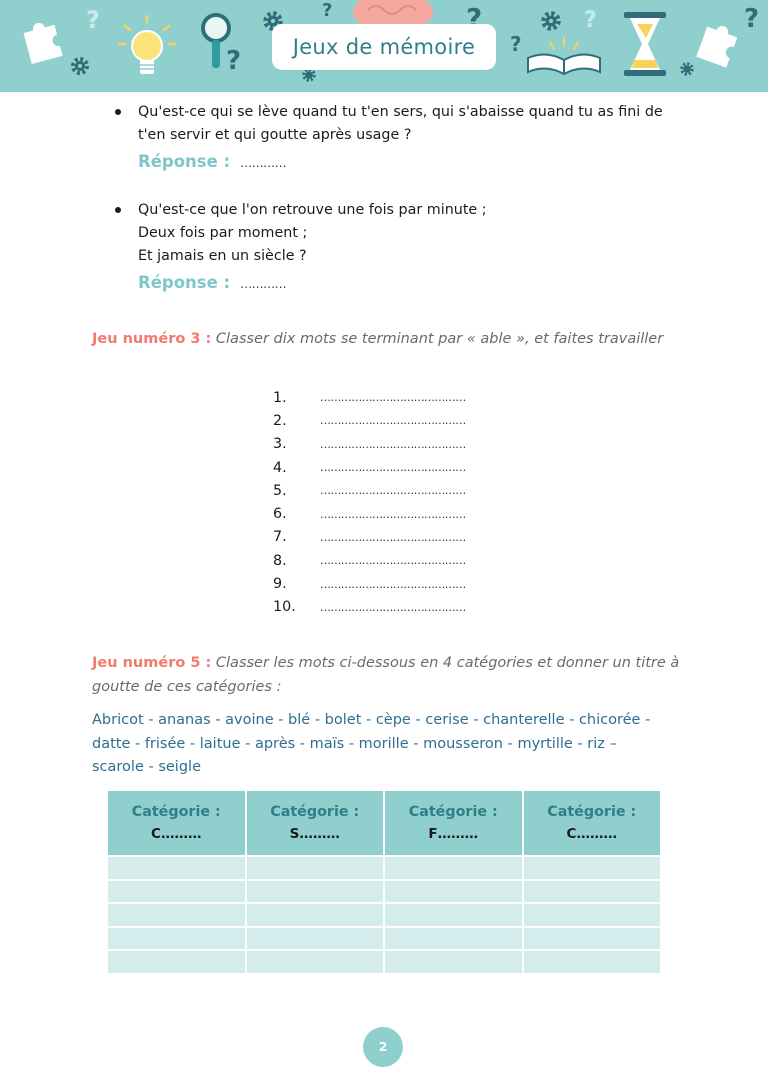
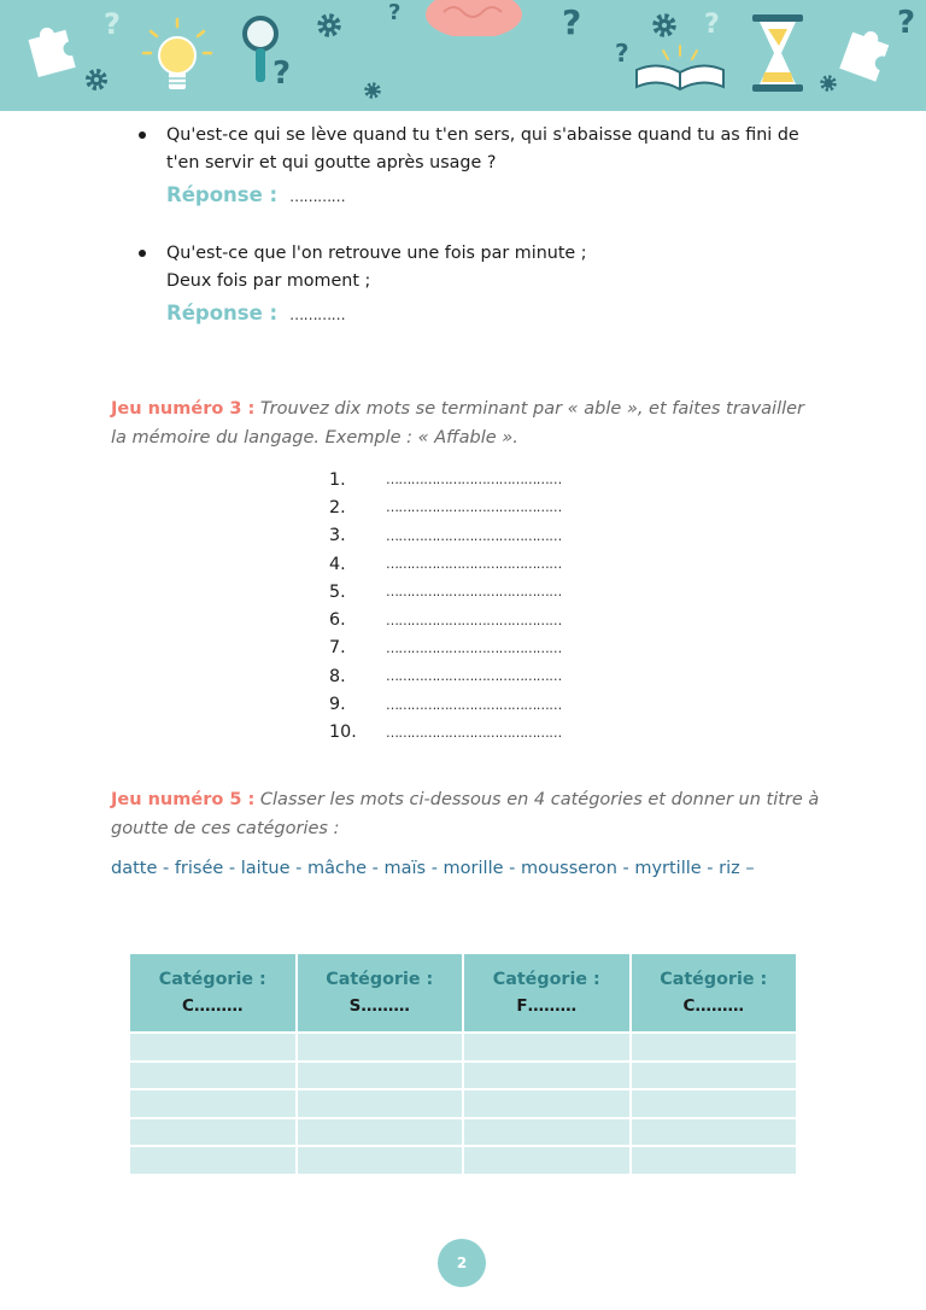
  ?
  ?
  ?
  ?
- Jeux de mémoire
  ?
  ?
  ?
  Qu'est-ce qui se lève quand tu t'en sers, qui s'abaisse quand tu as fini de
  t'en servir et qui goutte après usage ?
  Réponse :
  …………
  Qu'est-ce que l'on retrouve une fois par minute ;
  Deux fois par moment ;
- Et jamais en un siècle ?
  Réponse :
  …………
- Jeu numéro 3 : Classer dix mots se terminant par « able », et faites travailler
+ Jeu numéro 3 : Trouvez dix mots se terminant par « able », et faites travailler
+ la mémoire du langage. Exemple : « Affable ».
  1.
  ……………………………………
  2.
  ……………………………………
  3.
  ……………………………………
  4.
  ……………………………………
  5.
  ……………………………………
  6.
  ……………………………………
  7.
  ……………………………………
  8.
  ……………………………………
  9.
  ……………………………………
  10.
  ……………………………………
  Jeu numéro 5 : Classer les mots ci-dessous en 4 catégories et donner un titre à
  goutte de ces catégories :
- Abricot - ananas - avoine - blé - bolet - cèpe - cerise - chanterelle - chicorée -
- datte - frisée - laitue - après - maïs - morille - mousseron - myrtille - riz –
+ datte - frisée - laitue - mâche - maïs - morille - mousseron - myrtille - riz –
- scarole - seigle
  Catégorie :C………	Catégorie :S………	Catégorie :F………	Catégorie :C………
  2
